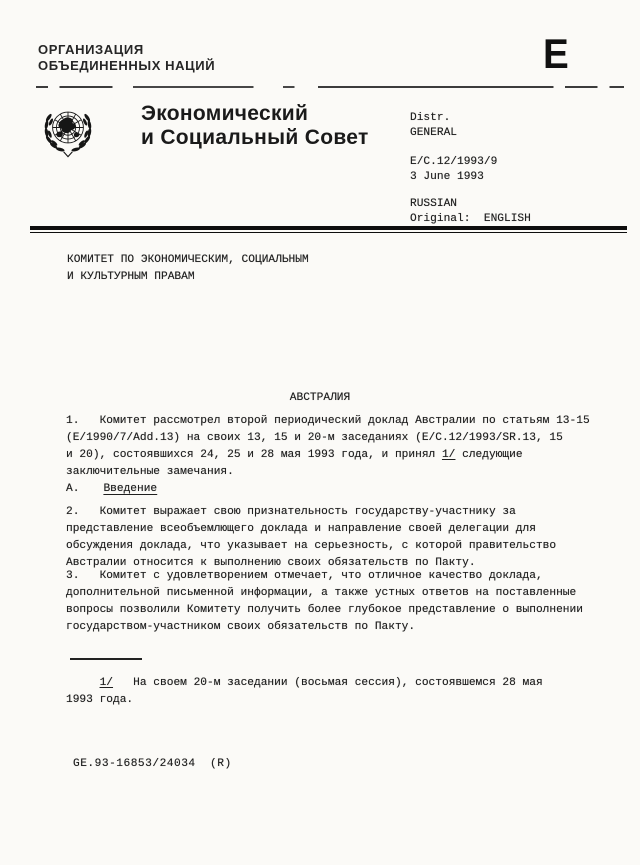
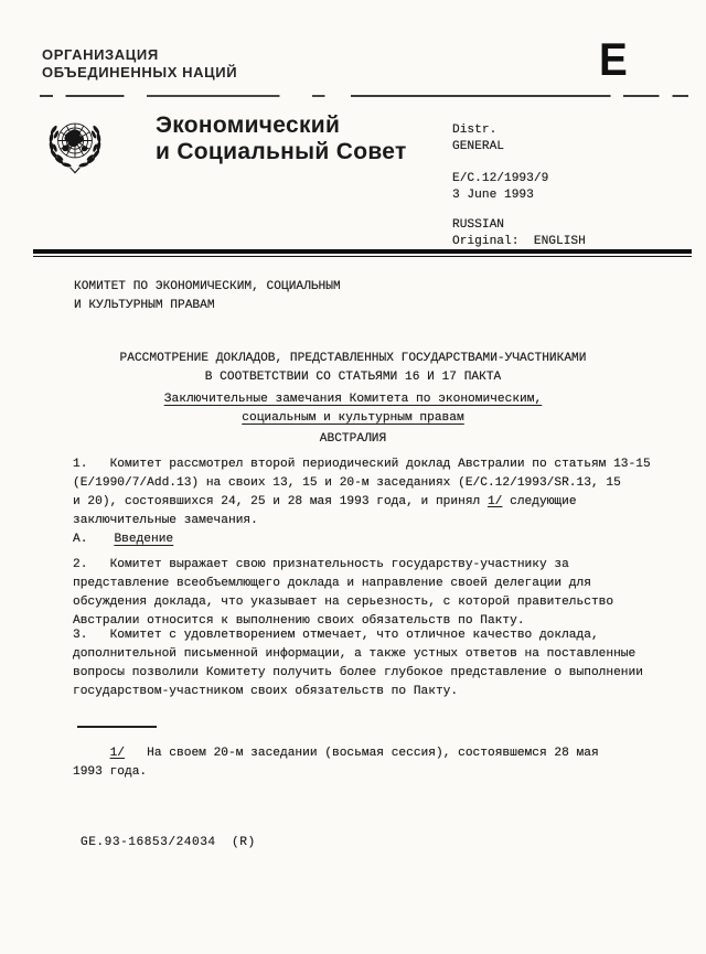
  ОРГАНИЗАЦИЯ
  ОБЪЕДИНЕННЫХ НАЦИЙ
  E
  Экономический
  и Социальный Совет
  Distr.
  GENERAL
  E/C.12/1993/9
  3 June 1993
  RUSSIAN
  Original: ENGLISH
  КОМИТЕТ ПО ЭКОНОМИЧЕСКИМ, СОЦИАЛЬНЫМ
  И КУЛЬТУРНЫМ ПРАВАМ
+ РАССМОТРЕНИЕ ДОКЛАДОВ, ПРЕДСТАВЛЕННЫХ ГОСУДАРСТВАМИ-УЧАСТНИКАМИ
+ В СООТВЕТСТВИИ СО СТАТЬЯМИ 16 И 17 ПАКТА
+ Заключительные замечания Комитета по экономическим,
+ социальным и культурным правам
  АВСТРАЛИЯ
  1. Комитет рассмотрел второй периодический доклад Австралии по статьям 13-15
  (E/1990/7/Add.13) на своих 13, 15 и 20-м заседаниях (E/C.12/1993/SR.13, 15
  и 20), состоявшихся 24, 25 и 28 мая 1993 года, и принял 1/ следующие
  заключительные замечания.
  A. Введение
  2. Комитет выражает свою признательность государству-участнику за
  представление всеобъемлющего доклада и направление своей делегации для
  обсуждения доклада, что указывает на серьезность, с которой правительство
  Австралии относится к выполнению своих обязательств по Пакту.
  3. Комитет с удовлетворением отмечает, что отличное качество доклада,
  дополнительной письменной информации, а также устных ответов на поставленные
  вопросы позволили Комитету получить более глубокое представление о выполнении
  государством-участником своих обязательств по Пакту.
  1/ На своем 20-м заседании (восьмая сессия), состоявшемся 28 мая
  1993 года.
  GE.93-16853/24034 (R)
